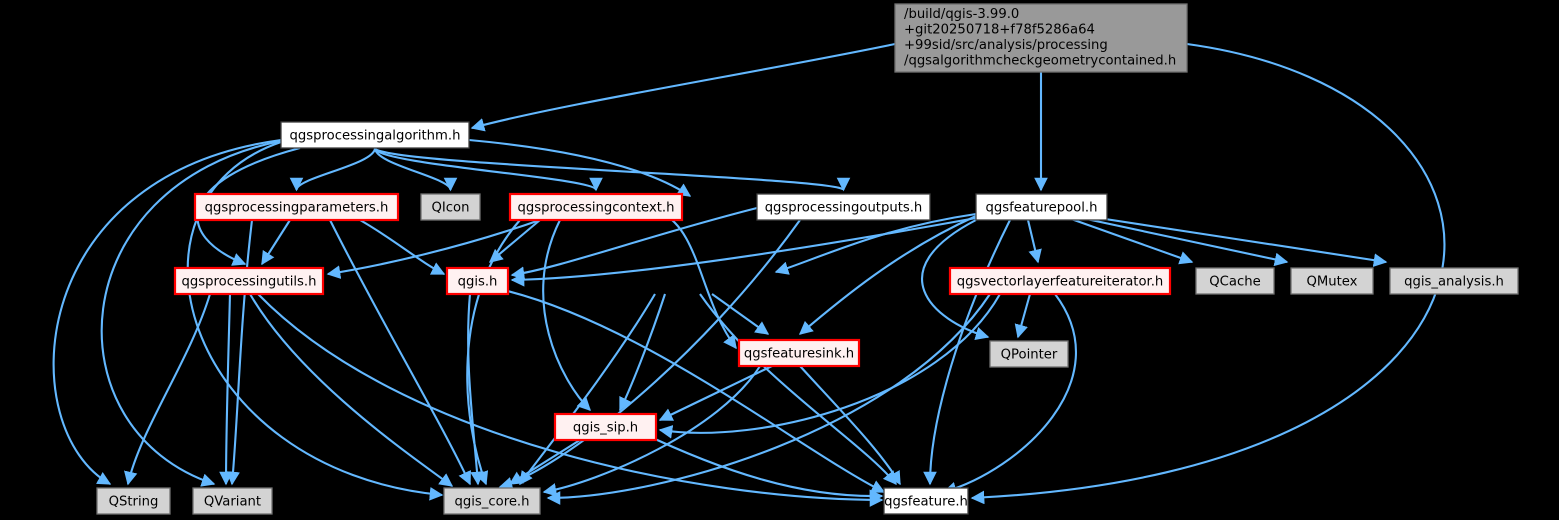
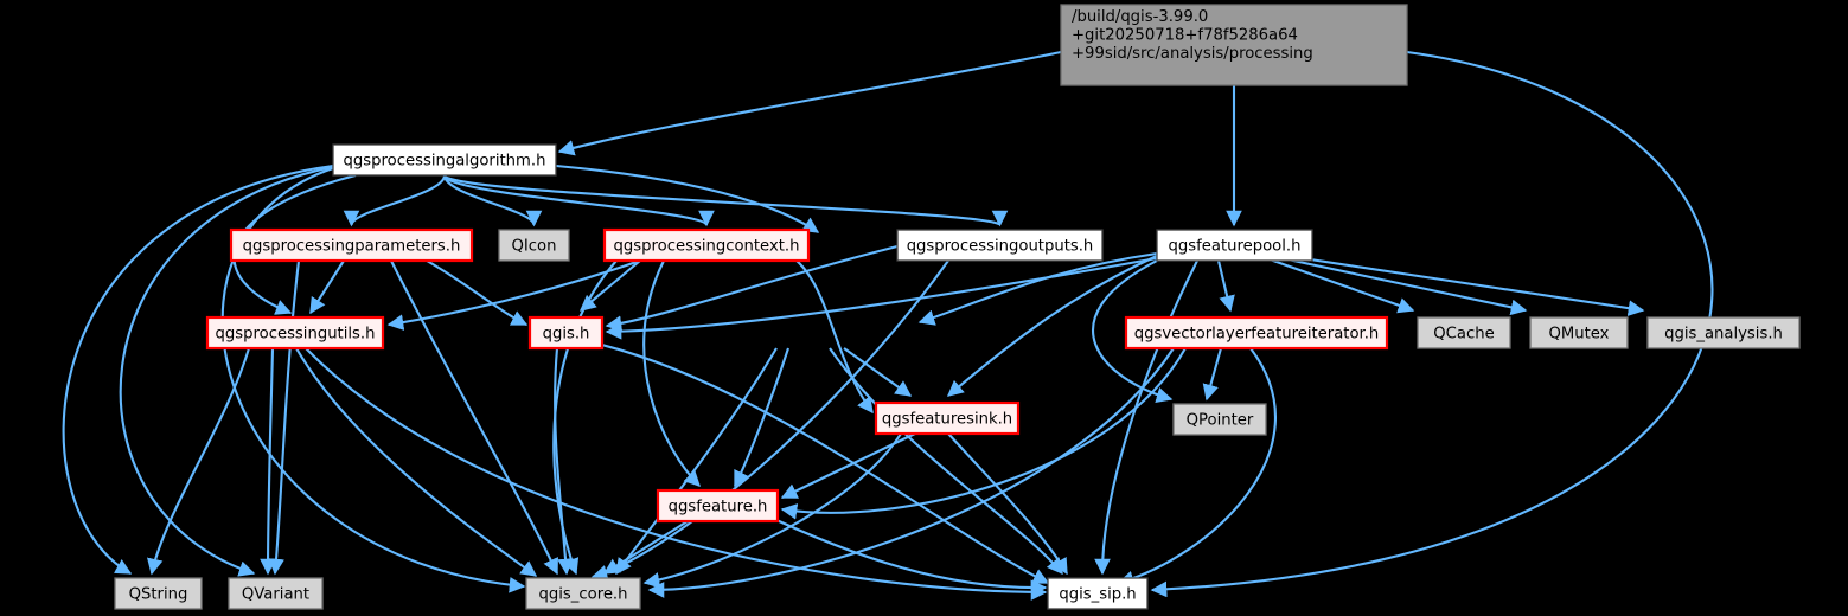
  /build/qgis-3.99.0
  +git20250718+f78f5286a64
  +99sid/src/analysis/processing
- /qgsalgorithmcheckgeometrycontained.h
  qgsprocessingalgorithm.h
  qgsprocessingparameters.h
  QIcon
  qgsprocessingcontext.h
  qgsprocessingoutputs.h
  qgsfeaturepool.h
  qgsprocessingutils.h
  qgis.h
  qgsvectorlayerfeatureiterator.h
  QCache
  QMutex
  qgis_analysis.h
  qgsfeaturesink.h
  QPointer
- qgis_sip.h
+ qgsfeature.h
  QString
  QVariant
  qgis_core.h
- qgsfeature.h
+ qgis_sip.h
